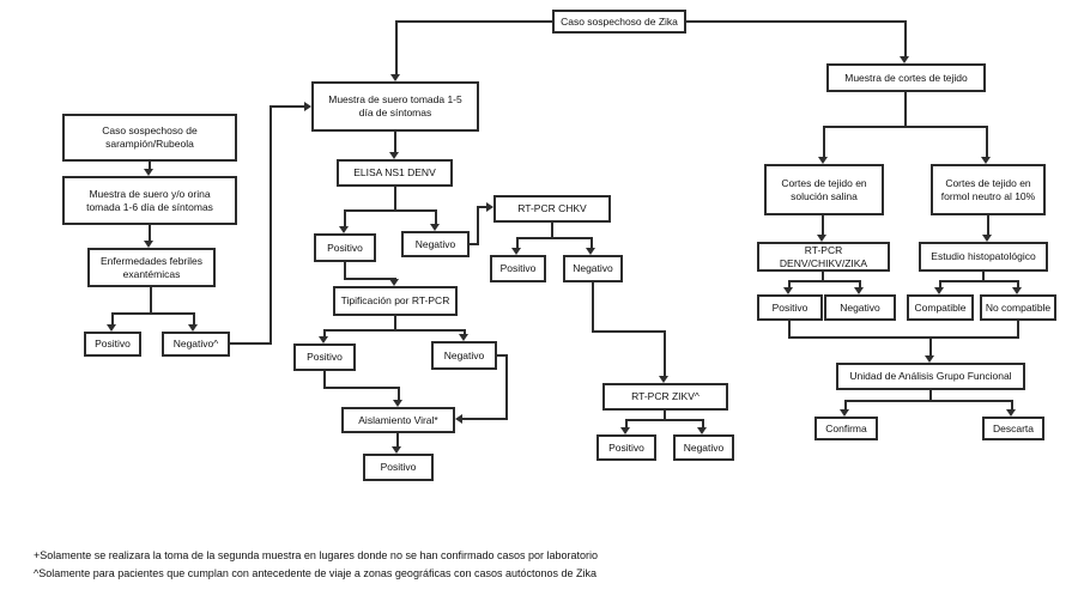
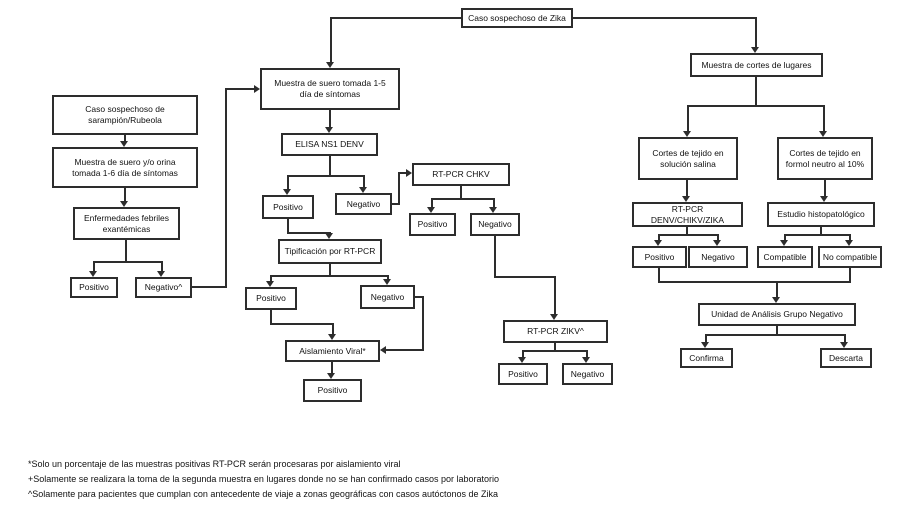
  Caso sospechoso de Zika
  Caso sospechoso de
  sarampión/Rubeola
  Muestra de suero y/o orina
  tomada 1-6 día de síntomas
  Enfermedades febriles
  exantémicas
  Positivo
  Negativo^
  Muestra de suero tomada 1-5
  día de síntomas
  ELISA NS1 DENV
  Positivo
  Negativo
  Tipificación por RT-PCR
  Positivo
  Negativo
  Aislamiento Viral*
  Positivo
  RT-PCR CHKV
  Positivo
  Negativo
  RT-PCR ZIKV^
  Positivo
  Negativo
- Muestra de cortes de tejido
+ Muestra de cortes de lugares
  Cortes de tejido en
  solución salina
  Cortes de tejido en
  formol neutro al 10%
  RT-PCR DENV/CHIKV/ZIKA
  Estudio histopatológico
  Positivo
  Negativo
  Compatible
  No compatible
- Unidad de Análisis Grupo Funcional
+ Unidad de Análisis Grupo Negativo
  Confirma
  Descarta
+ *Solo un porcentaje de las muestras positivas RT-PCR serán procesaras por aislamiento viral
  +Solamente se realizara la toma de la segunda muestra en lugares donde no se han confirmado casos por laboratorio
  ^Solamente para pacientes que cumplan con antecedente de viaje a zonas geográficas con casos autóctonos de Zika
